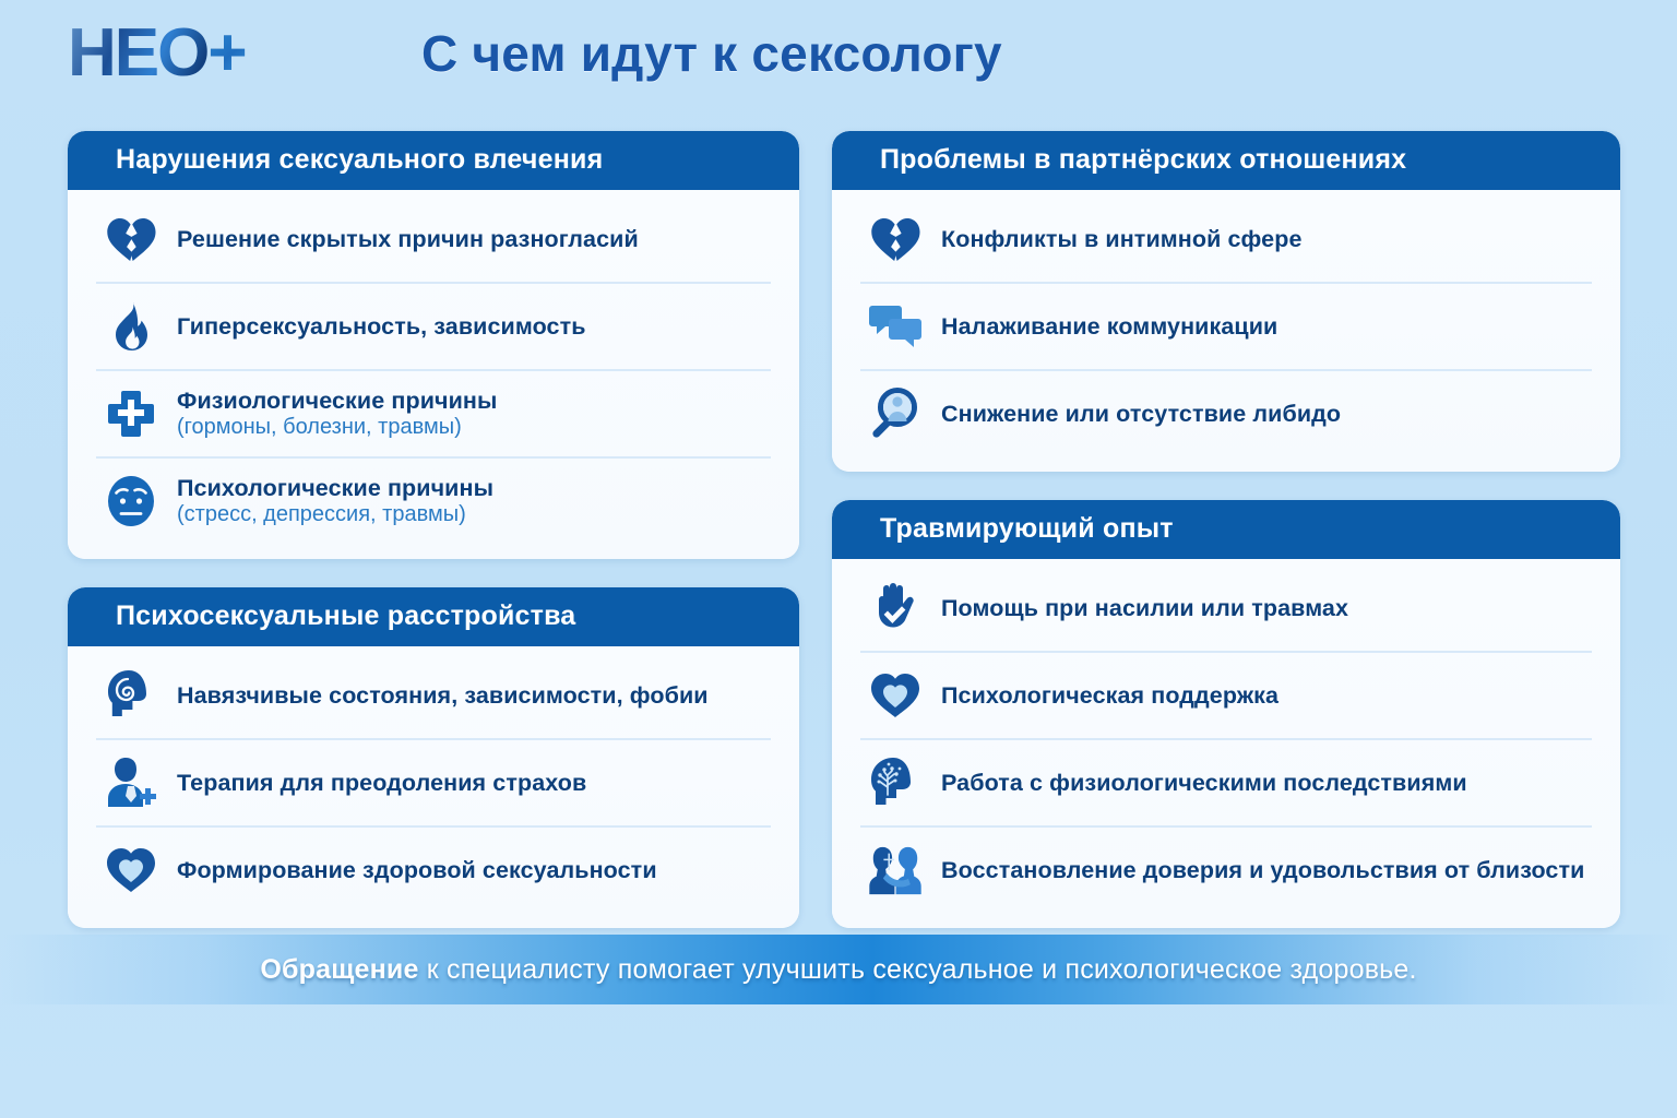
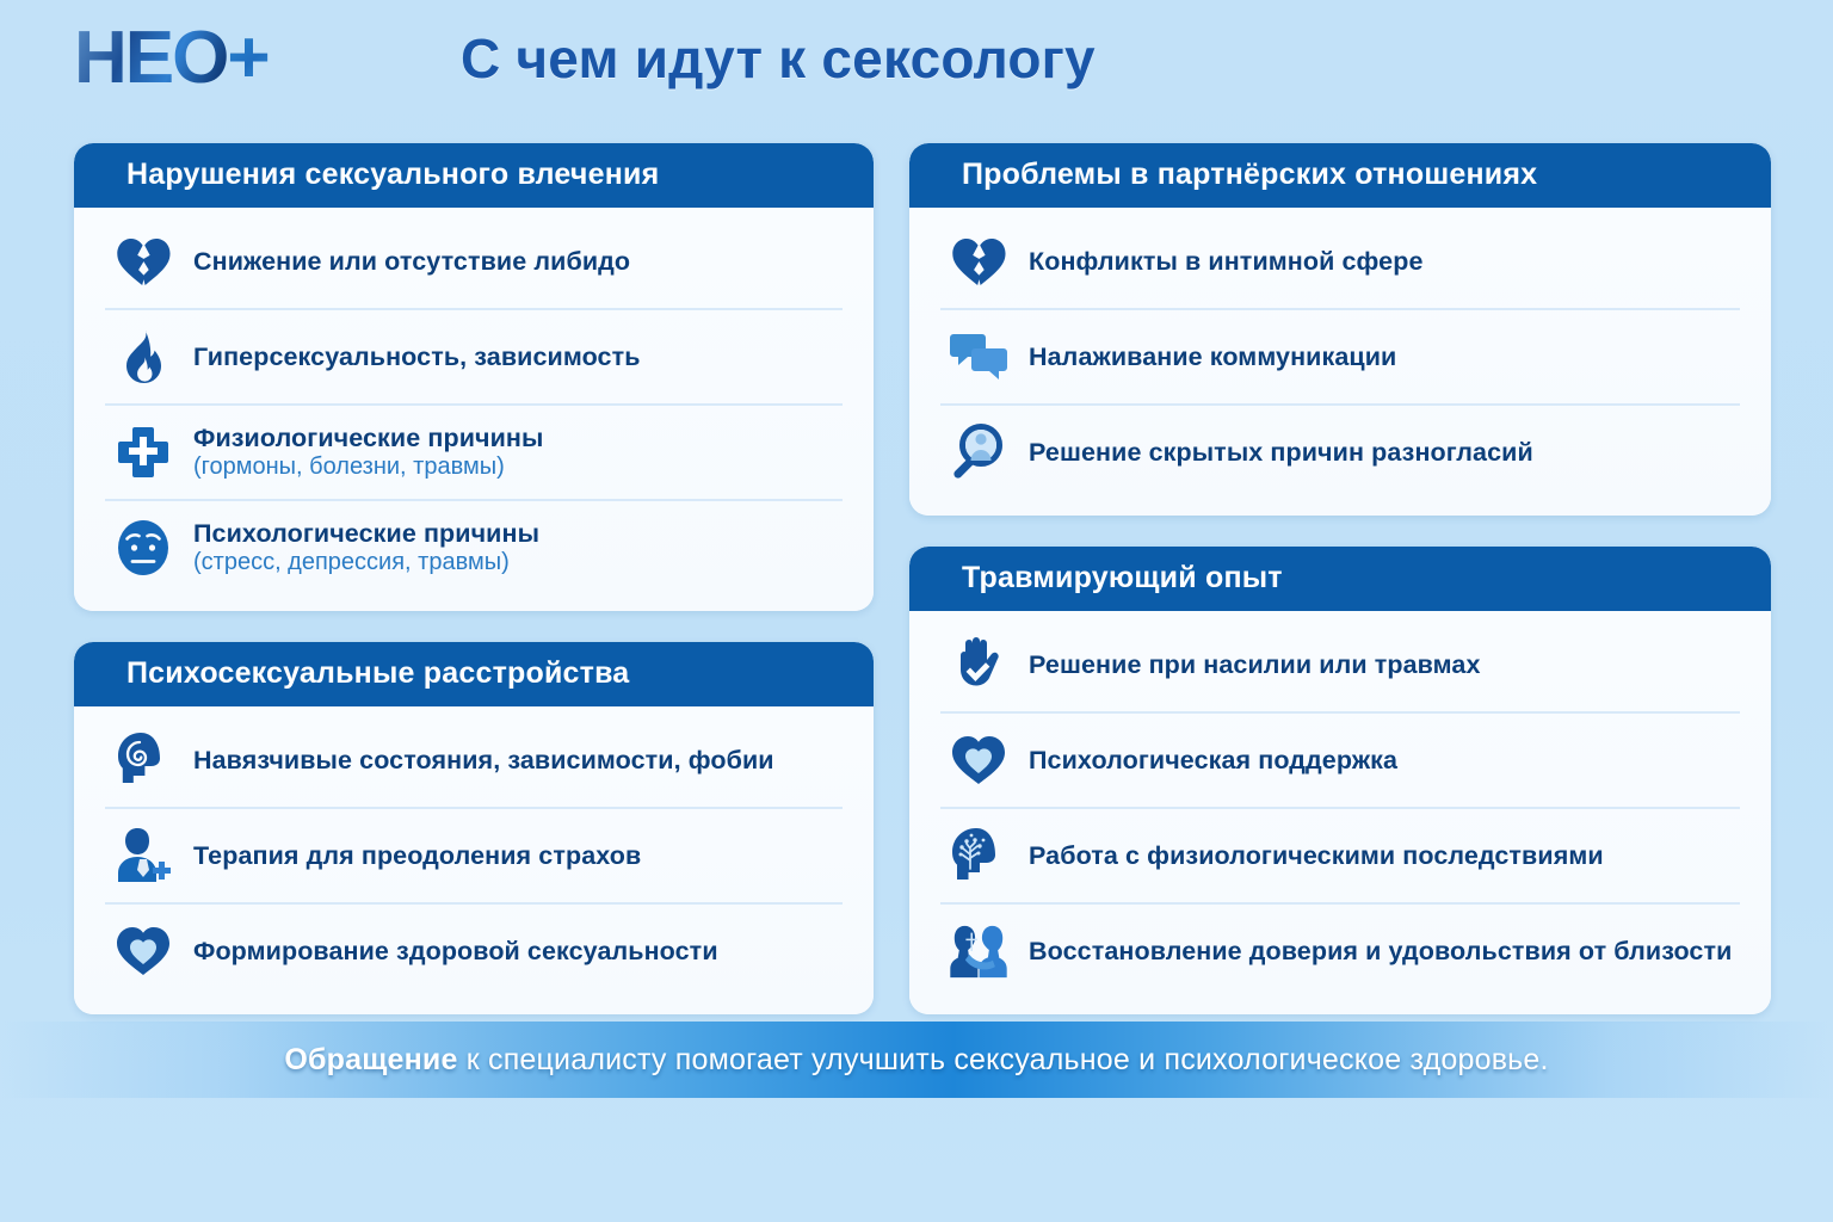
  НЕО+
  С чем идут к сексологу
  Нарушения сексуального влечения
- Решение скрытых причин разногласий
+ Снижение или отсутствие либидо
  Гиперсексуальность, зависимость
  Физиологические причины (гормоны, болезни, травмы)
  Психологические причины (стресс, депрессия, травмы)
  Психосексуальные расстройства
  Навязчивые состояния, зависимости, фобии
  Терапия для преодоления страхов
  Формирование здоровой сексуальности
  Проблемы в партнёрских отношениях
  Конфликты в интимной сфере
  Налаживание коммуникации
- Снижение или отсутствие либидо
+ Решение скрытых причин разногласий
  Травмирующий опыт
- Помощь при насилии или травмах
+ Решение при насилии или травмах
  Психологическая поддержка
  Работа с физиологическими последствиями
  Восстановление доверия и удовольствия от близости
  Обращение к специалисту помогает улучшить сексуальное и психологическое здоровье.
